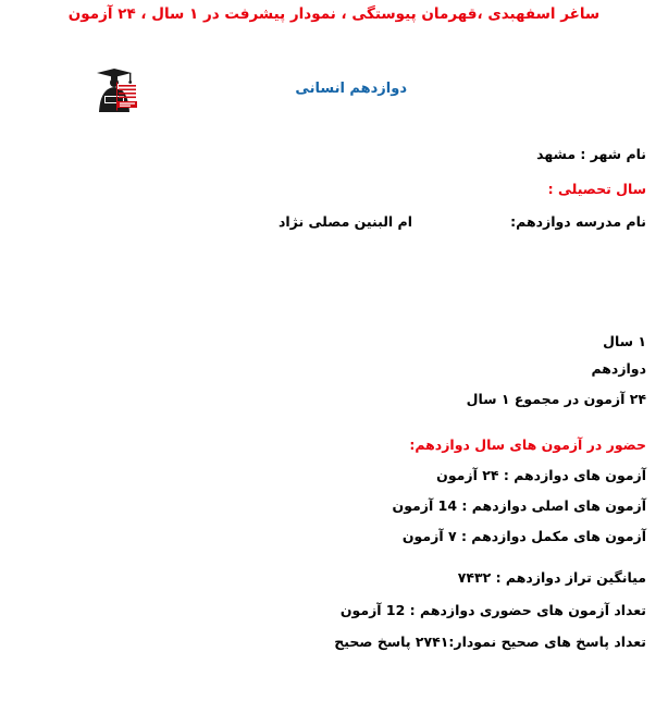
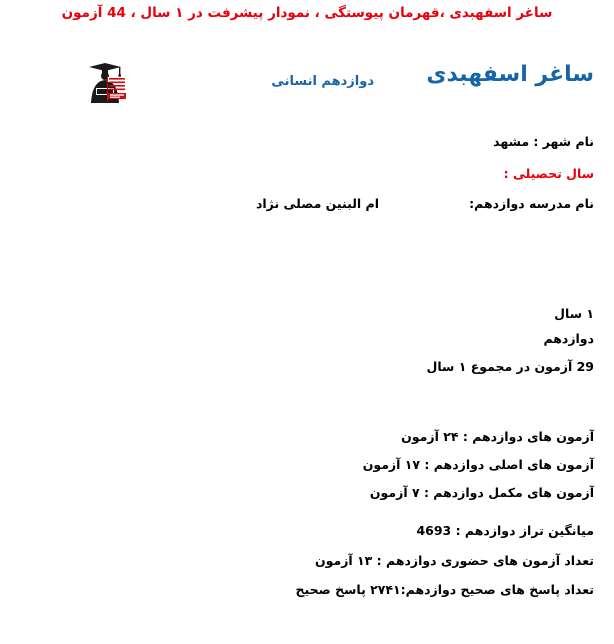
- ساغر اسفهبدی ،قهرمان پیوستگی ، نمودار پیشرفت در ۱ سال ، ۲۴ آزمون
+ ساغر اسفهبدی ،قهرمان پیوستگی ، نمودار پیشرفت در ۱ سال ، 44 آزمون
+ ساغر اسفهبدی
  دوازدهم انسانی
  نام شهر : مشهد
  سال تحصیلی :
  نام مدرسه دوازدهم:
  ام البنین مصلی نژاد
  ۱ سال
  دوازدهم
- ۲۴ آزمون در مجموع ۱ سال
+ 29 آزمون در مجموع ۱ سال
- حضور در آزمون های سال دوازدهم:
  آزمون های دوازدهم : ۲۴ آزمون
- آزمون های اصلی دوازدهم : 14 آزمون
+ آزمون های اصلی دوازدهم : ۱۷ آزمون
  آزمون های مکمل دوازدهم : ۷ آزمون
- میانگین تراز دوازدهم : ۷۴۳۲
+ میانگین تراز دوازدهم : 4693
- تعداد آزمون های حضوری دوازدهم : 12 آزمون
+ تعداد آزمون های حضوری دوازدهم : ۱۳ آزمون
- تعداد پاسخ های صحیح نمودار:۲۷۴۱ پاسخ صحیح
+ تعداد پاسخ های صحیح دوازدهم:۲۷۴۱ پاسخ صحیح
